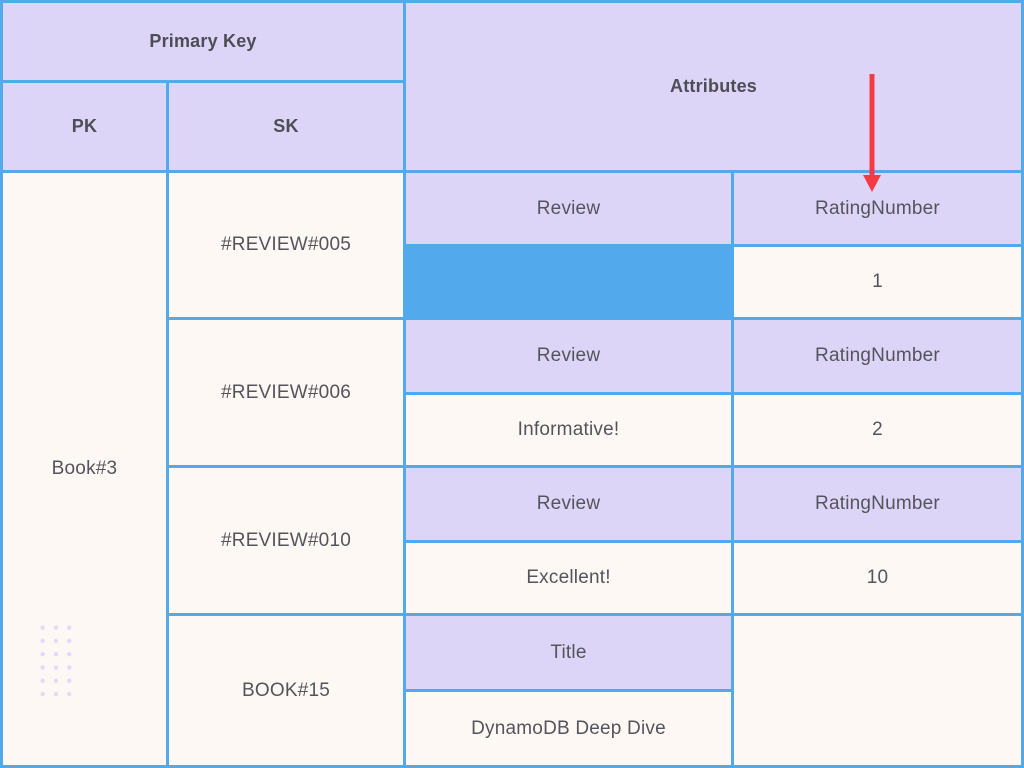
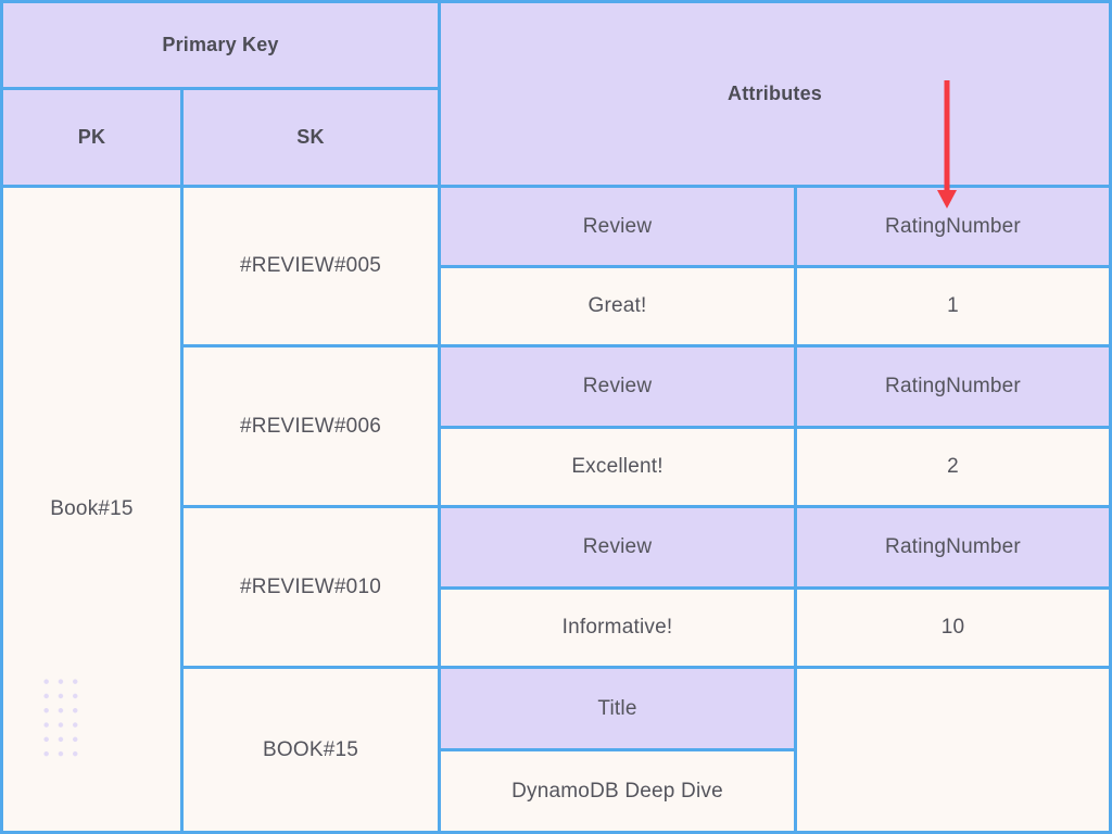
  Primary Key
  Attributes
  PK
  SK
- Book#3
+ Book#15
  #REVIEW#005
  #REVIEW#006
  #REVIEW#010
  BOOK#15
  Review
  RatingNumber
+ Great!
  1
  Review
  RatingNumber
- Informative!
+ Excellent!
  2
  Review
  RatingNumber
- Excellent!
+ Informative!
  10
  Title
  DynamoDB Deep Dive
